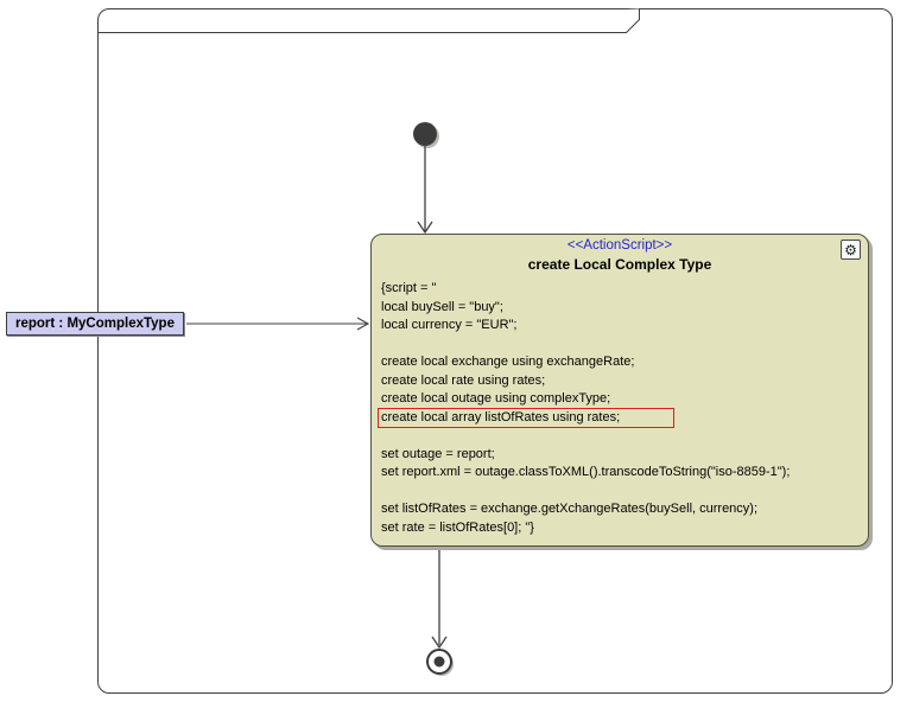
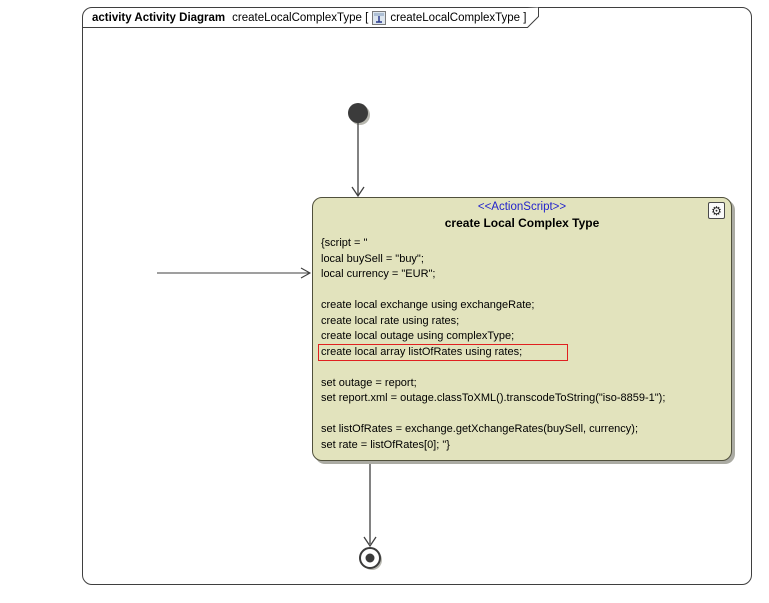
+ activity Activity Diagram
+ createLocalComplexType [
+ createLocalComplexType ]
  ⚙
  <<ActionScript>>
  create Local Complex Type
  {script = "
  local buySell = "buy";
  local currency = "EUR";
  create local exchange using exchangeRate;
  create local rate using rates;
  create local outage using complexType;
  create local array listOfRates using rates;
  set outage = report;
  set report.xml = outage.classToXML().transcodeToString("iso-8859-1");
  set listOfRates = exchange.getXchangeRates(buySell, currency);
  set rate = listOfRates[0]; "}
- report : MyComplexType
